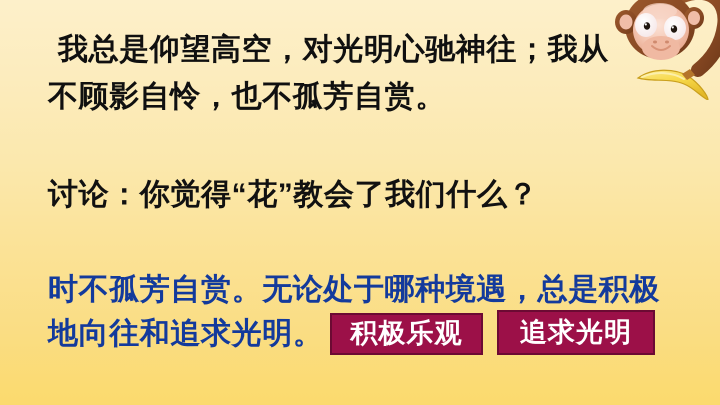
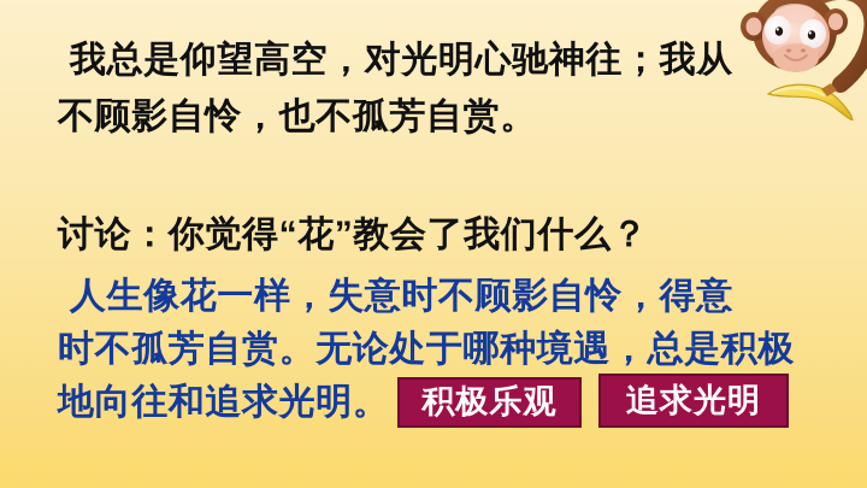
  我总是仰望高空，对光明心驰神往；我从
  不顾影自怜，也不孤芳自赏。
  讨论：你觉得“花”教会了我们什么？
+ 人生像花一样，失意时不顾影自怜，得意
  时不孤芳自赏。无论处于哪种境遇，总是积极
  地向往和追求光明。
  积极乐观
  追求光明
